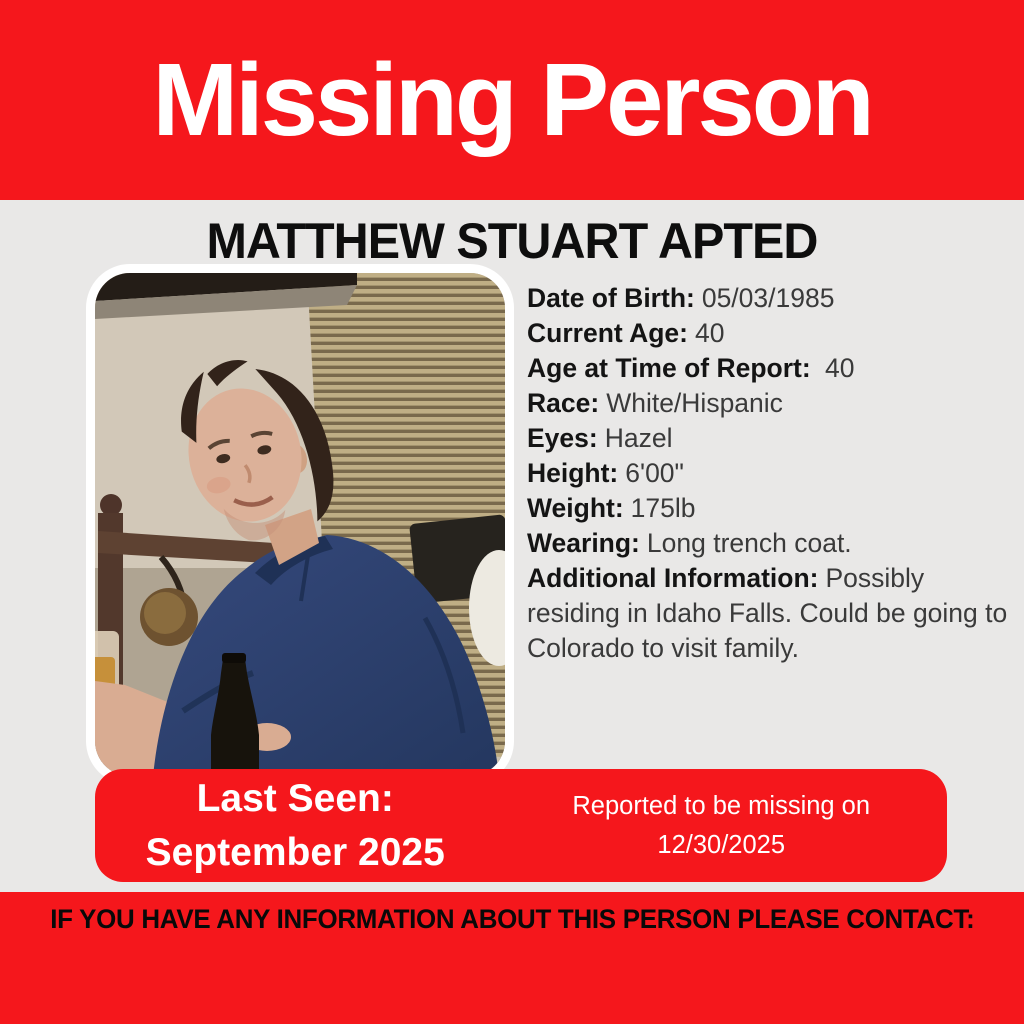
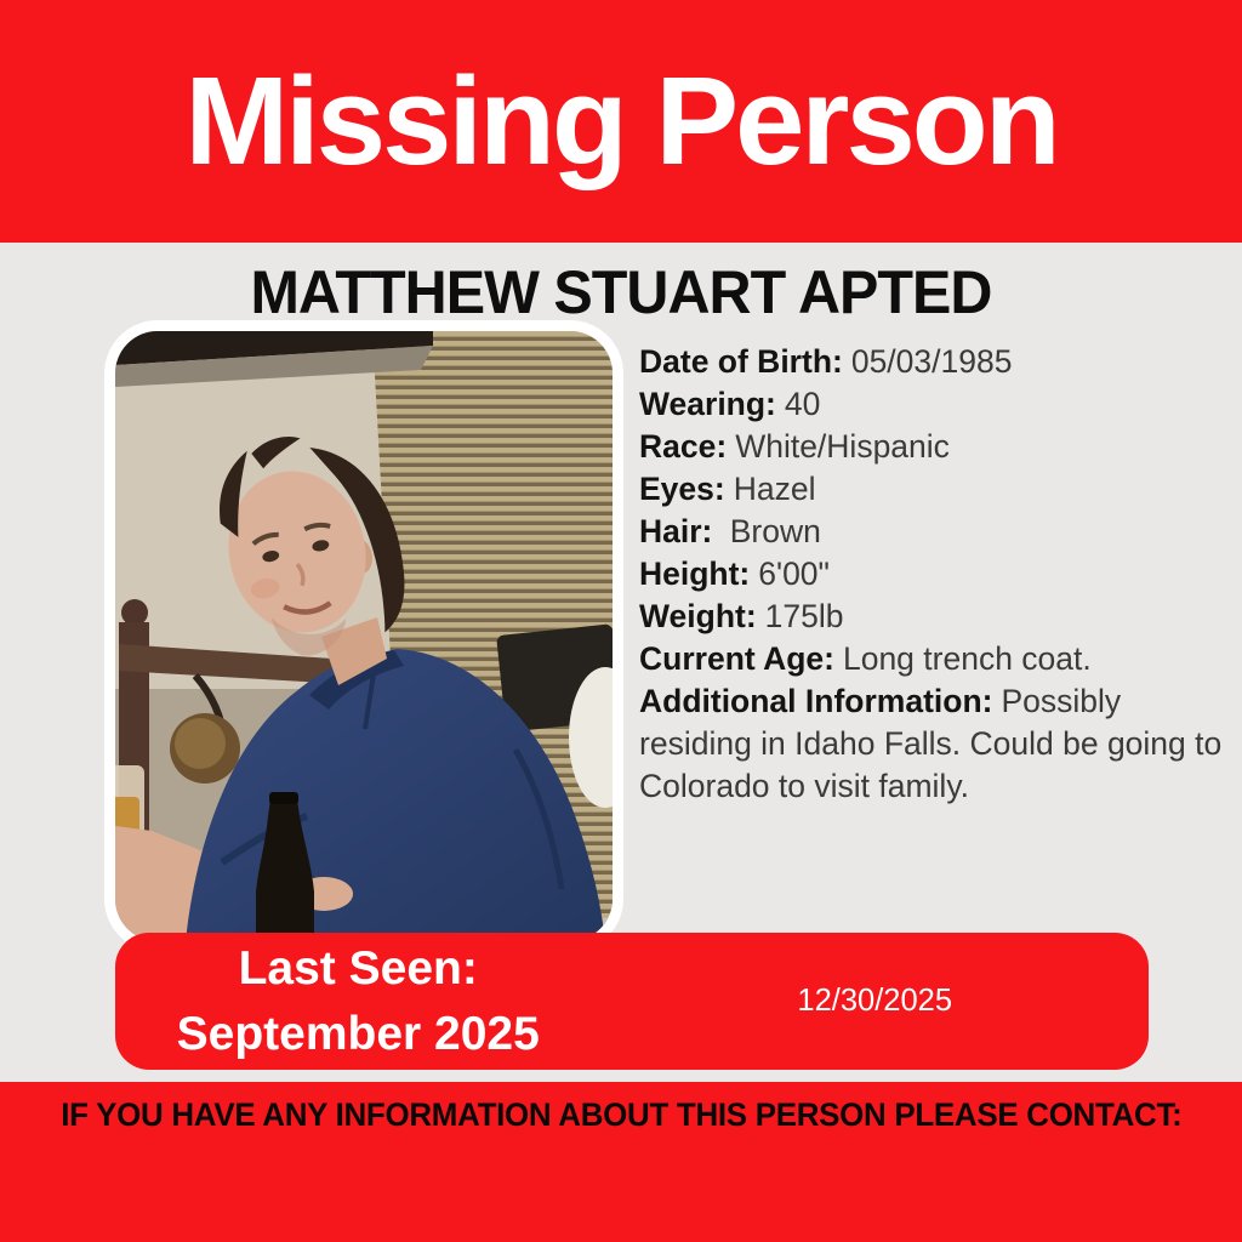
  Missing Person
  MATTHEW STUART APTED
  Date of Birth: 05/03/1985
- Current Age: 40
+ Wearing: 40
- Age at Time of Report: 40
  Race: White/Hispanic
  Eyes: Hazel
+ Hair: Brown
  Height: 6'00"
  Weight: 175lb
- Wearing: Long trench coat.
+ Current Age: Long trench coat.
  Additional Information: Possibly residing in Idaho Falls. Could be going to Colorado to visit family.
  Last Seen:
  September 2025
- Reported to be missing on
  12/30/2025
  IF YOU HAVE ANY INFORMATION ABOUT THIS PERSON PLEASE CONTACT:
